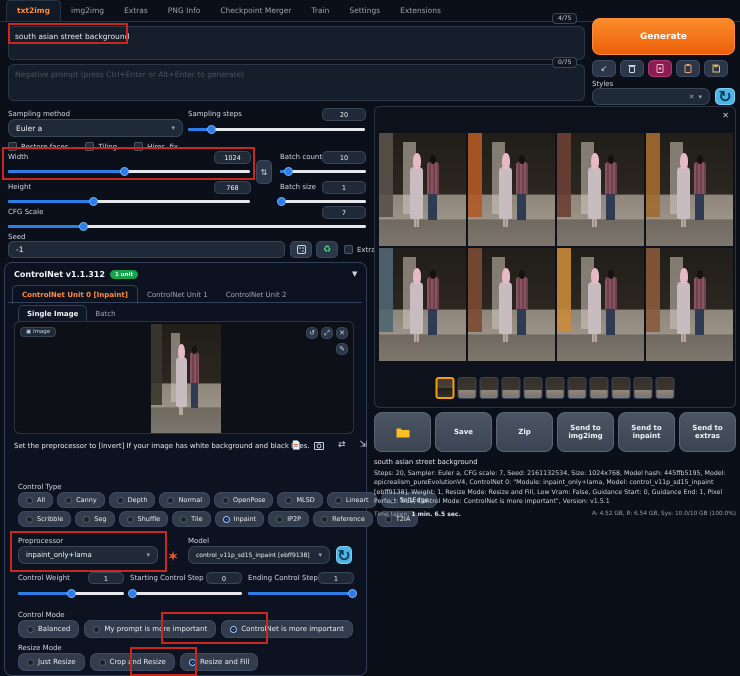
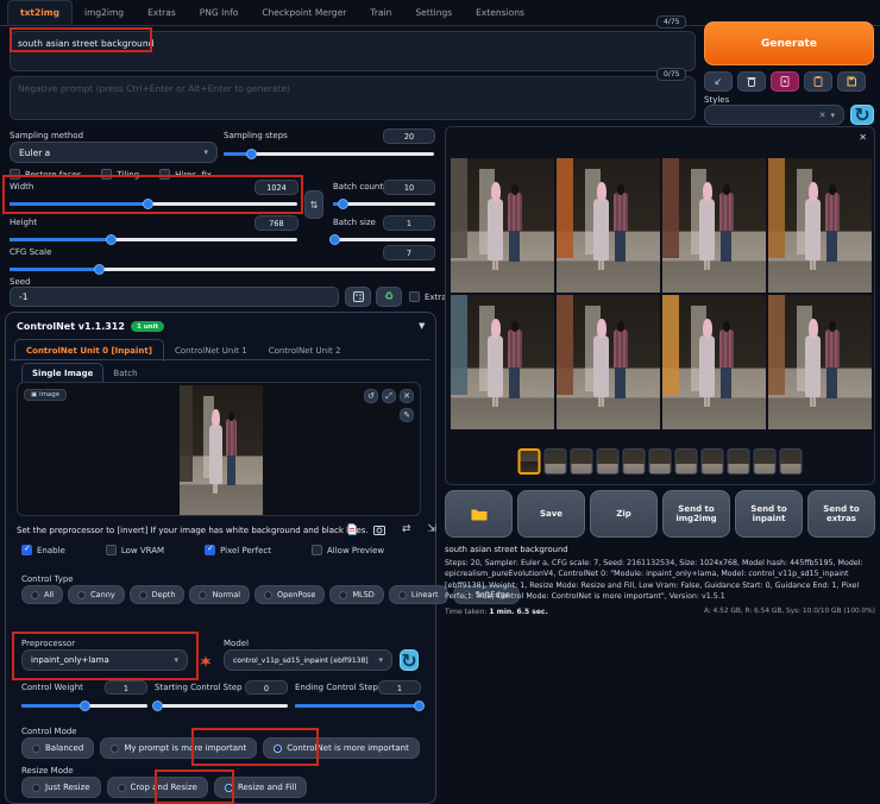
  txt2img
  img2img
  Extras
  PNG Info
  Checkpoint Merger
  Train
  Settings
  Extensions
  south asian street background
  Negative prompt (press Ctrl+Enter or Alt+Enter to generate)
  Generate
  ↙
  Styles
  ✕
  ▾
  ↻
  Sampling method
  Euler a
  ▾
  Sampling steps
  20
  Restore faces
  Tiling
  Hires. fix
  Width
  1024
  ⇅
  Batch count
  10
  Height
  768
  Batch size
  1
  CFG Scale
  7
  Seed
  -1
  ♻
  Extr
  ControlNet v1.1.312
  ▼
  ControlNet Unit 0 [Inpaint]
  ControlNet Unit 1
  ControlNet Unit 2
  Single Image
  Batch
  ↺
  ⤢
  ✕
  ✎
  Set the preprocessor to [invert] If your image has white background and black les.
  ⇄
  ⇲
+ Enable
+ Low VRAM
+ Pixel Perfect
+ Allow Preview
  Control Type
  All
  Canny
  Depth
  Normal
  OpenPose
  MLSD
  Lineart
  SoftEdge
- Scribble
- Seg
- Shuffle
- Tile
- Inpaint
- IP2P
- Reference
- T2IA
  Preprocessor
  inpaint_only+lama
  ▾
  Model
  ▾
  ↻
  Control Weight
  1
  Starting Control Step
  0
  Ending Control Step
  1
  Control Mode
  Balanced
  My prompt is more important
  ControlNet is more important
  Resize Mode
  Just Resize
  Crop and Resize
  Resize and Fill
  ✕
  Save
  Zip
  Send to img2img
  Send to inpaint
  Send to extras
  south asian street background
